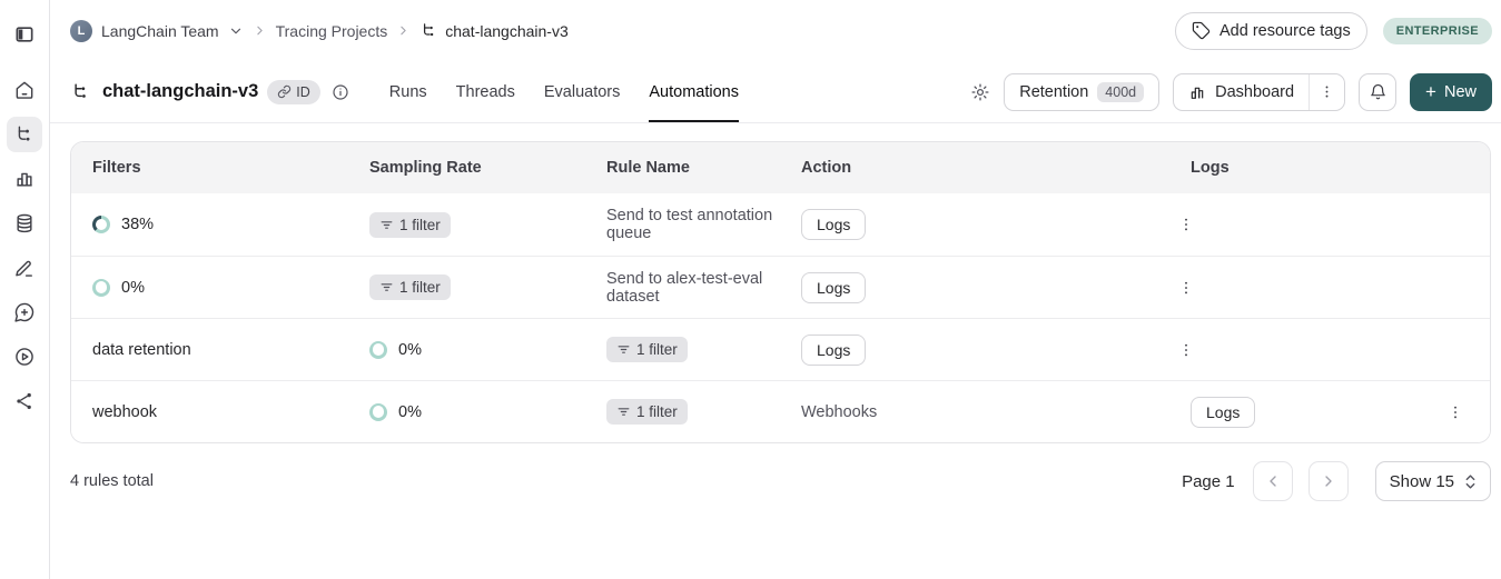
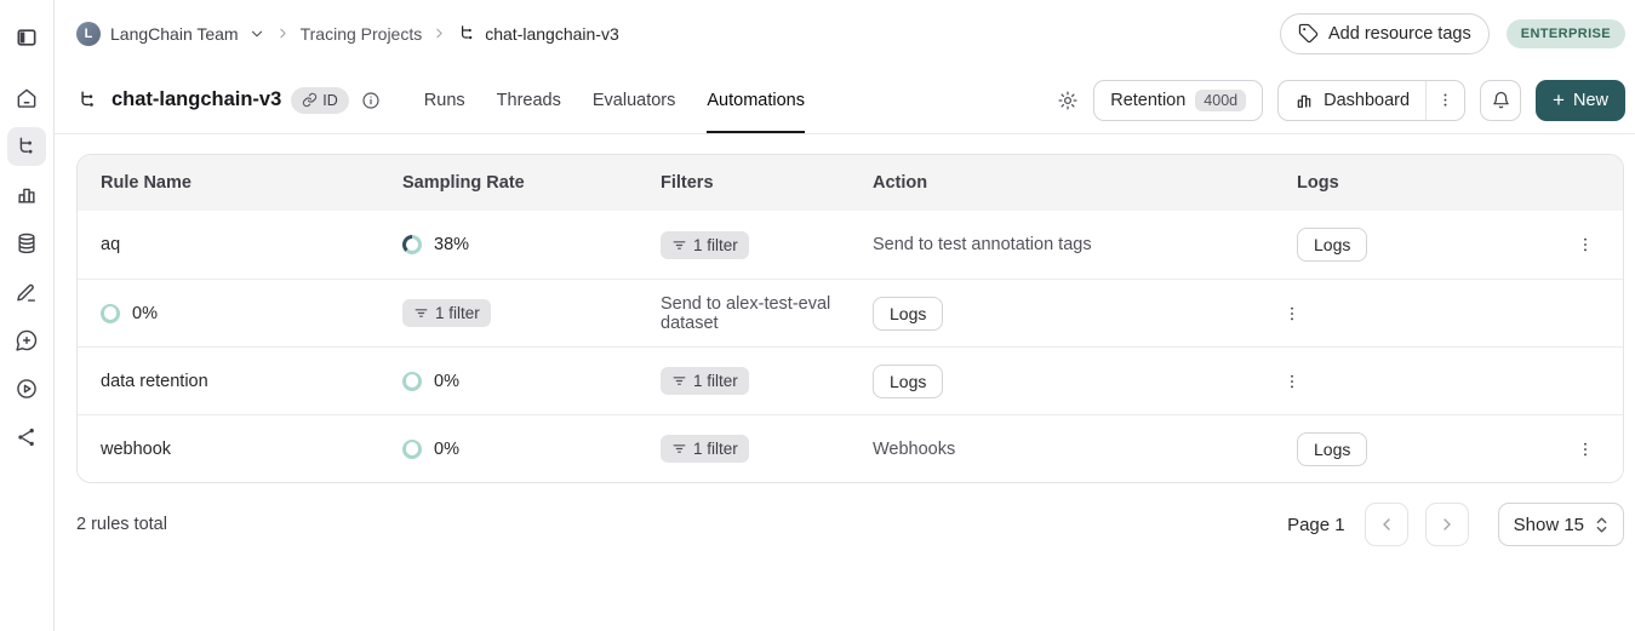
  L
  LangChain Team
  Tracing Projects
  chat-langchain-v3
  Add resource tags
  ENTERPRISE
  chat-langchain-v3
  ID
  Runs
  Threads
  Evaluators
  Automations
  Retention
  400d
  Dashboard
  +
  New
- Filters
+ Rule Name
  Sampling Rate
- Rule Name
+ Filters
  Action
  Logs
+ aq
  38%
  1 filter
- Send to test annotation queue
+ Send to test annotation tags
  Logs
  0%
  1 filter
  Send to alex-test-eval dataset
  Logs
  data retention
  0%
  1 filter
  Logs
  webhook
  0%
  1 filter
  Webhooks
  Logs
- 4 rules total
+ 2 rules total
  Page 1
  Show 15
